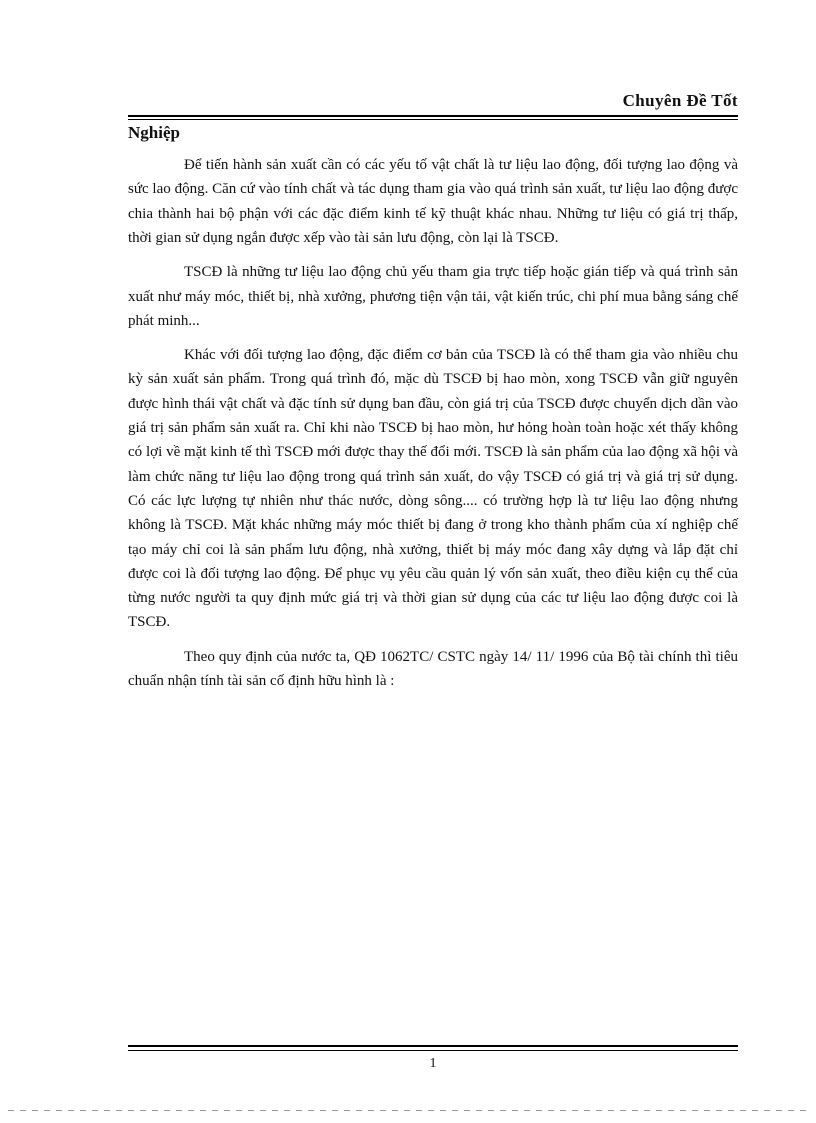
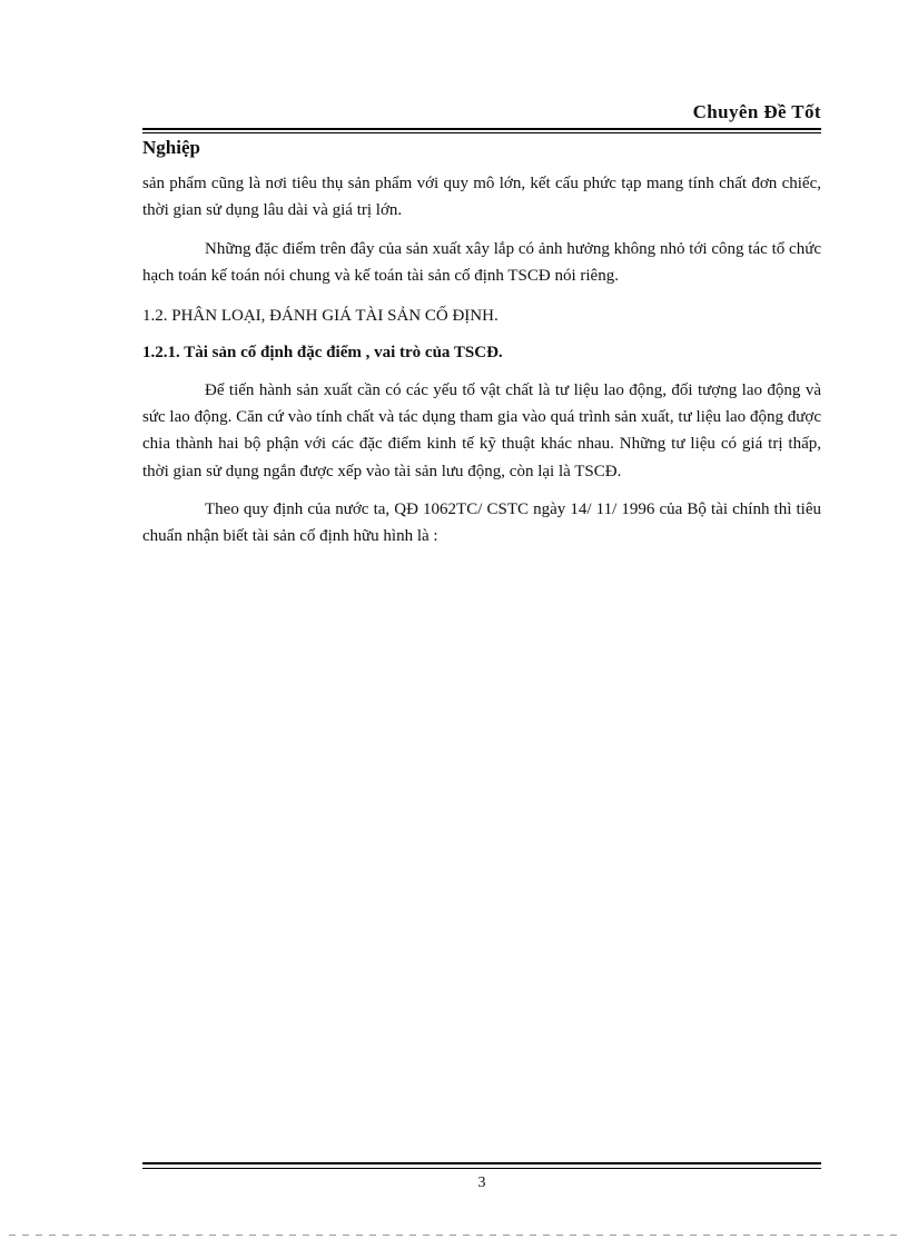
  Chuyên Đề Tốt
  Nghiệp
+ sản phẩm cũng là nơi tiêu thụ sản phẩm với quy mô lớn, kết cấu phức tạp mang tính chất đơn chiếc, thời gian sử dụng lâu dài và giá trị lớn.
+ Những đặc điểm trên đây của sản xuất xây lắp có ảnh hưởng không nhỏ tới công tác tổ chức hạch toán kế toán nói chung và kế toán tài sản cố định TSCĐ nói riêng.
+ 1.2. PHÂN LOẠI, ĐÁNH GIÁ TÀI SẢN CỐ ĐỊNH.
+ 1.2.1. Tài sản cố định đặc điểm , vai trò của TSCĐ.
  Để tiến hành sản xuất cần có các yếu tố vật chất là tư liệu lao động, đối tượng lao động và sức lao động. Căn cứ vào tính chất và tác dụng tham gia vào quá trình sản xuất, tư liệu lao động được chia thành hai bộ phận với các đặc điểm kinh tế kỹ thuật khác nhau. Những tư liệu có giá trị thấp, thời gian sử dụng ngắn được xếp vào tài sản lưu động, còn lại là TSCĐ.
- TSCĐ là những tư liệu lao động chủ yếu tham gia trực tiếp hoặc gián tiếp và quá trình sản xuất như máy móc, thiết bị, nhà xưởng, phương tiện vận tải, vật kiến trúc, chi phí mua bằng sáng chế phát minh...
- Khác với đối tượng lao động, đặc điểm cơ bản của TSCĐ là có thể tham gia vào nhiều chu kỳ sản xuất sản phẩm. Trong quá trình đó, mặc dù TSCĐ bị hao mòn, xong TSCĐ vẫn giữ nguyên được hình thái vật chất và đặc tính sử dụng ban đầu, còn giá trị của TSCĐ được chuyển dịch dần vào giá trị sản phẩm sản xuất ra. Chỉ khi nào TSCĐ bị hao mòn, hư hỏng hoàn toàn hoặc xét thấy không có lợi về mặt kinh tế thì TSCĐ mới được thay thế đổi mới. TSCĐ là sản phẩm của lao động xã hội và làm chức năng tư liệu lao động trong quá trình sản xuất, do vậy TSCĐ có giá trị và giá trị sử dụng. Có các lực lượng tự nhiên như thác nước, dòng sông.... có trường hợp là tư liệu lao động nhưng không là TSCĐ. Mặt khác những máy móc thiết bị đang ở trong kho thành phẩm của xí nghiệp chế tạo máy chỉ coi là sản phẩm lưu động, nhà xưởng, thiết bị máy móc đang xây dựng và lắp đặt chỉ được coi là đối tượng lao động. Để phục vụ yêu cầu quản lý vốn sản xuất, theo điều kiện cụ thể của từng nước người ta quy định mức giá trị và thời gian sử dụng của các tư liệu lao động được coi là TSCĐ.
- Theo quy định của nước ta, QĐ 1062TC/ CSTC ngày 14/ 11/ 1996 của Bộ tài chính thì tiêu chuẩn nhận tính tài sản cố định hữu hình là :
+ Theo quy định của nước ta, QĐ 1062TC/ CSTC ngày 14/ 11/ 1996 của Bộ tài chính thì tiêu chuẩn nhận biết tài sản cố định hữu hình là :
- 1
+ 3
